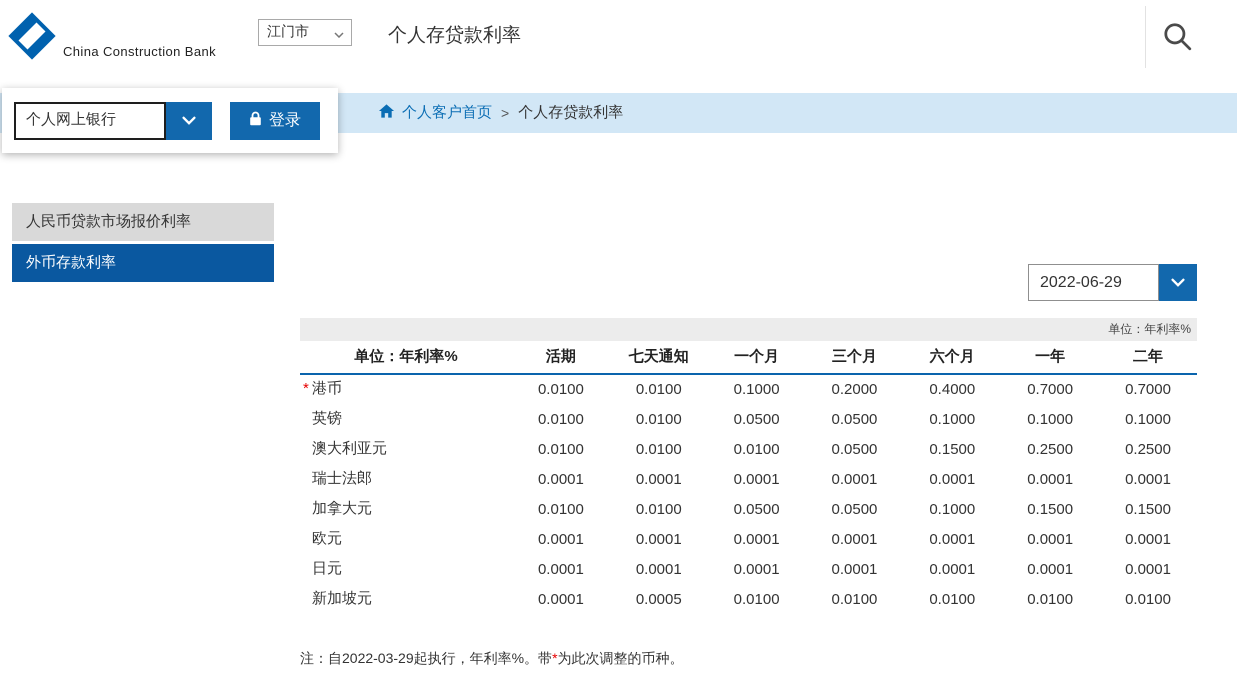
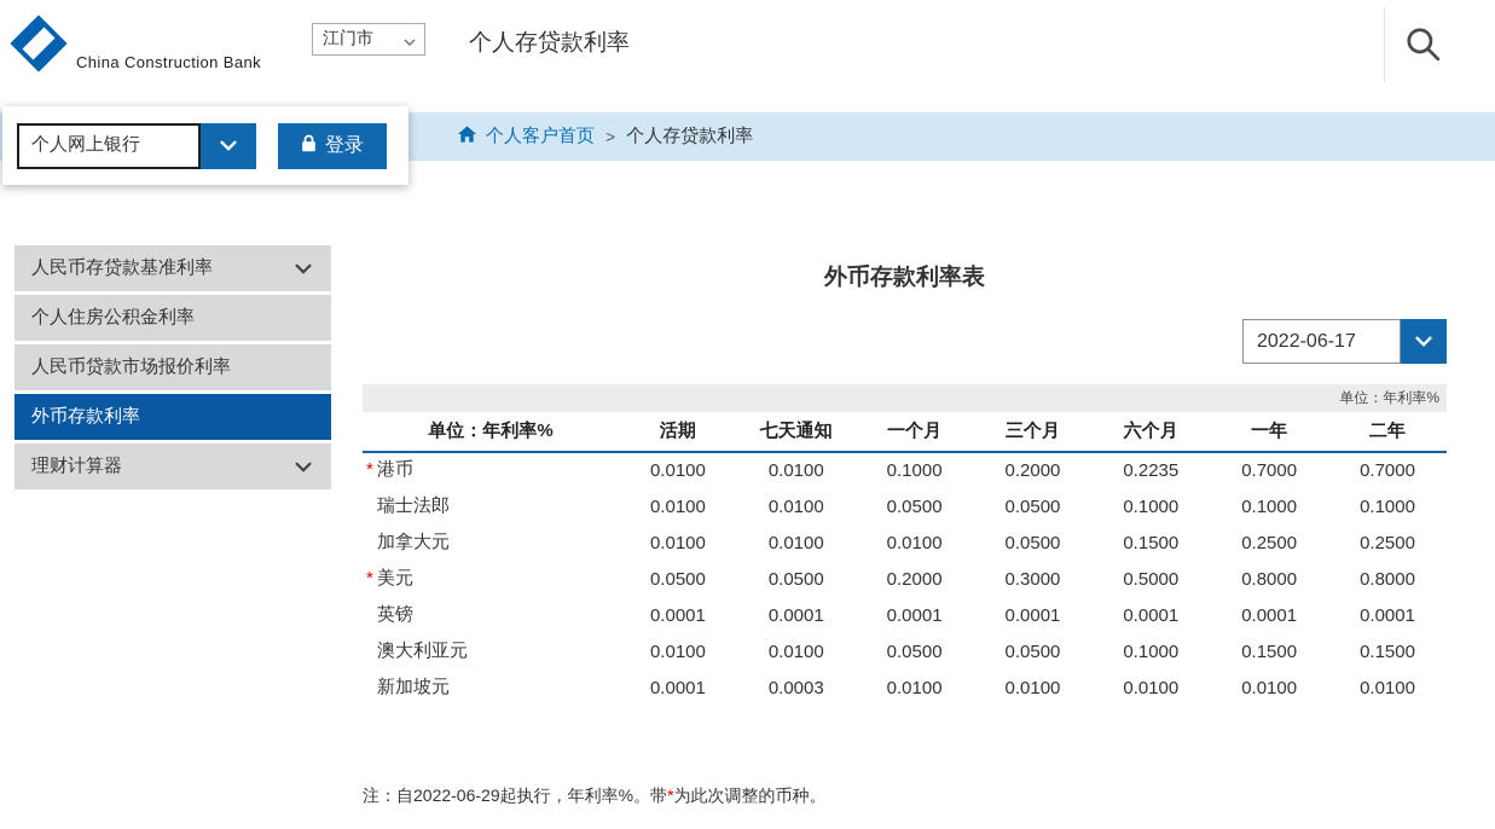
  China Construction Bank
  江门市
  个人存贷款利率
  个人客户首页
  >
  个人存贷款利率
  个人网上银行
  登录
+ 人民币存贷款基准利率
+ 个人住房公积金利率
  人民币贷款市场报价利率
  外币存款利率
+ 理财计算器
+ 外币存款利率表
- 2022-06-29
+ 2022-06-17
  单位：年利率%
  单位：年利率%	活期	七天通知	一个月	三个月	六个月	一年	二年
- * 港币	0.0100	0.0100	0.1000	0.2000	0.4000	0.7000	0.7000
+ * 港币	0.0100	0.0100	0.1000	0.2000	0.2235	0.7000	0.7000
- 英镑	0.0100	0.0100	0.0500	0.0500	0.1000	0.1000	0.1000
+ 瑞士法郎	0.0100	0.0100	0.0500	0.0500	0.1000	0.1000	0.1000
- 澳大利亚元	0.0100	0.0100	0.0100	0.0500	0.1500	0.2500	0.2500
+ 加拿大元	0.0100	0.0100	0.0100	0.0500	0.1500	0.2500	0.2500
+ * 美元	0.0500	0.0500	0.2000	0.3000	0.5000	0.8000	0.8000
- 瑞士法郎	0.0001	0.0001	0.0001	0.0001	0.0001	0.0001	0.0001
+ 英镑	0.0001	0.0001	0.0001	0.0001	0.0001	0.0001	0.0001
- 加拿大元	0.0100	0.0100	0.0500	0.0500	0.1000	0.1500	0.1500
+ 澳大利亚元	0.0100	0.0100	0.0500	0.0500	0.1000	0.1500	0.1500
- 欧元	0.0001	0.0001	0.0001	0.0001	0.0001	0.0001	0.0001
- 日元	0.0001	0.0001	0.0001	0.0001	0.0001	0.0001	0.0001
- 新加坡元	0.0001	0.0005	0.0100	0.0100	0.0100	0.0100	0.0100
+ 新加坡元	0.0001	0.0003	0.0100	0.0100	0.0100	0.0100	0.0100
- 注：自2022-03-29起执行，年利率%。带*为此次调整的币种。
+ 注：自2022-06-29起执行，年利率%。带*为此次调整的币种。
